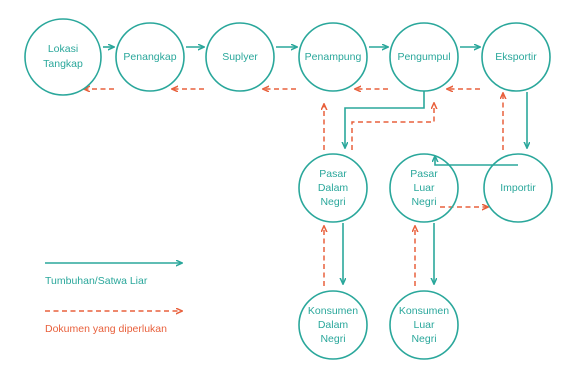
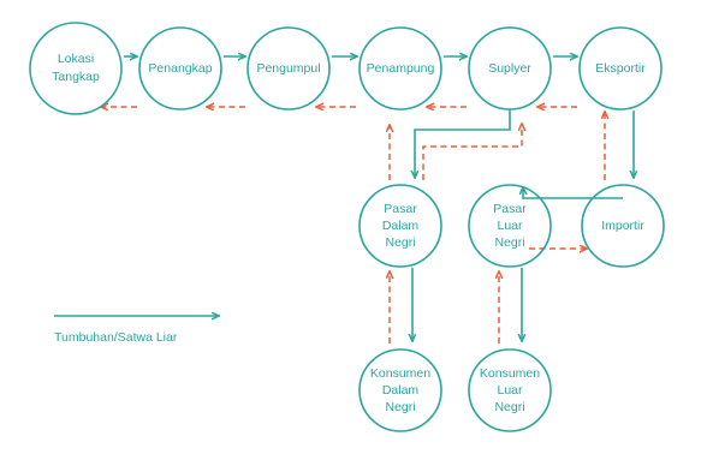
  Lokasi
  Tangkap
  Penangkap
- Suplyer
+ Pengumpul
  Penampung
- Pengumpul
+ Suplyer
  Eksportir
  Importir
  Pasar
  Dalam
  Negri
  Pasar
  Luar
  Negri
  Konsumen
  Dalam
  Negri
  Konsumen
  Luar
  Negri
  Tumbuhan/Satwa Liar
- Dokumen yang diperlukan
